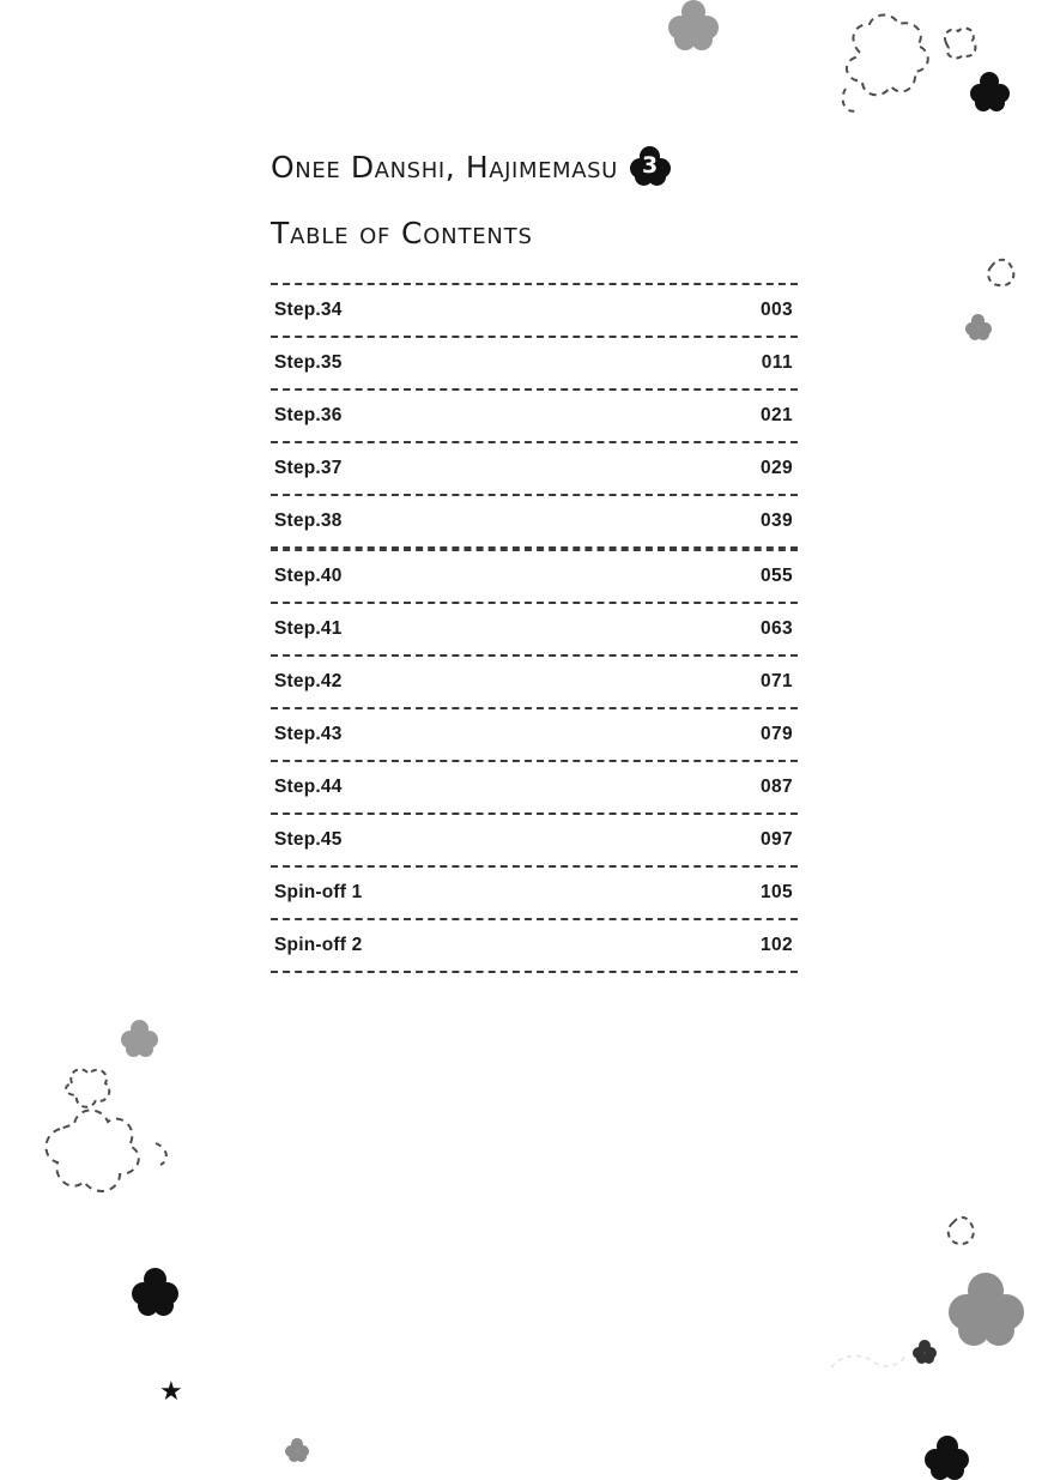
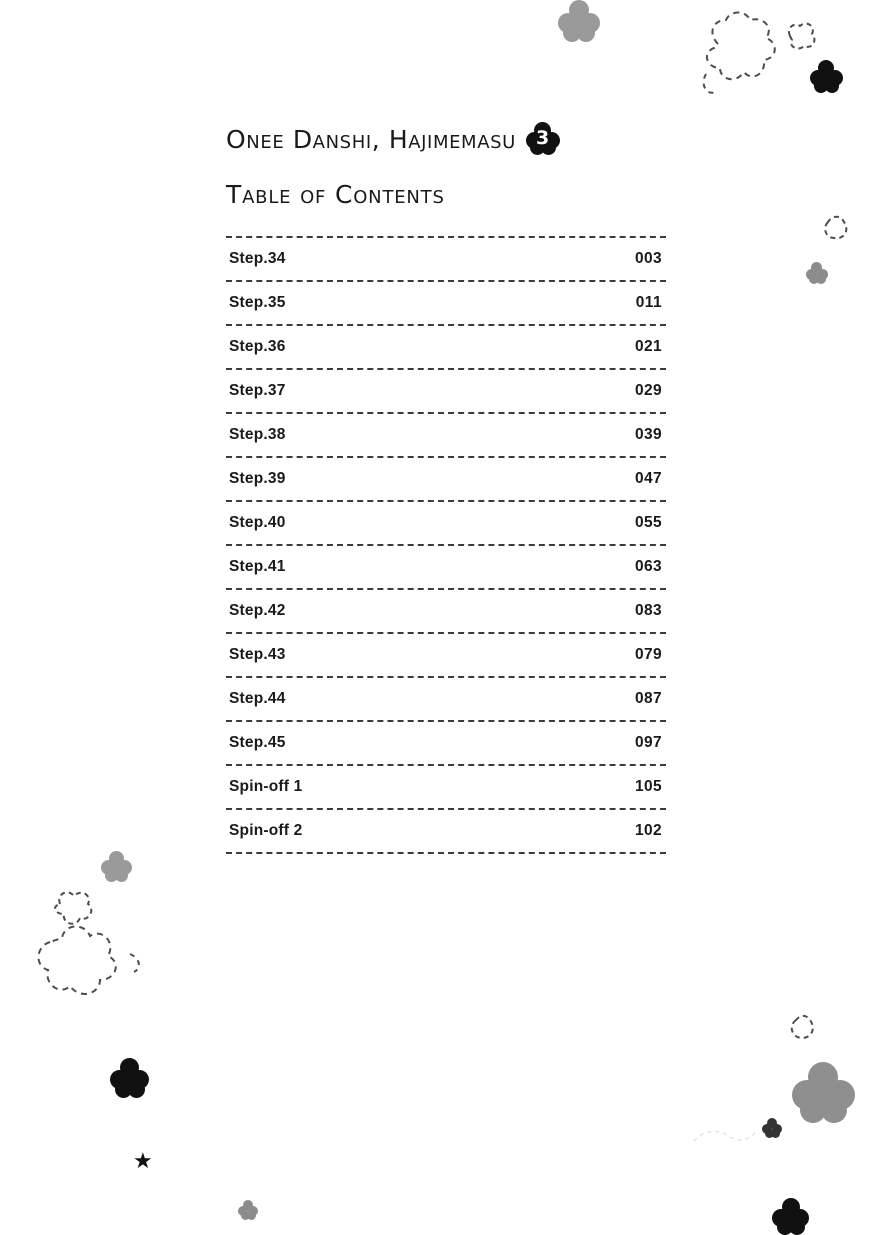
  ★
  Onee Danshi, Hajimemasu
  3
  Table of Contents
  Step.34
  003
  Step.35
  011
  Step.36
  021
  Step.37
  029
  Step.38
  039
+ Step.39
+ 047
  Step.40
  055
  Step.41
  063
  Step.42
- 071
+ 083
  Step.43
  079
  Step.44
  087
  Step.45
  097
  Spin-off 1
  105
  Spin-off 2
  102
